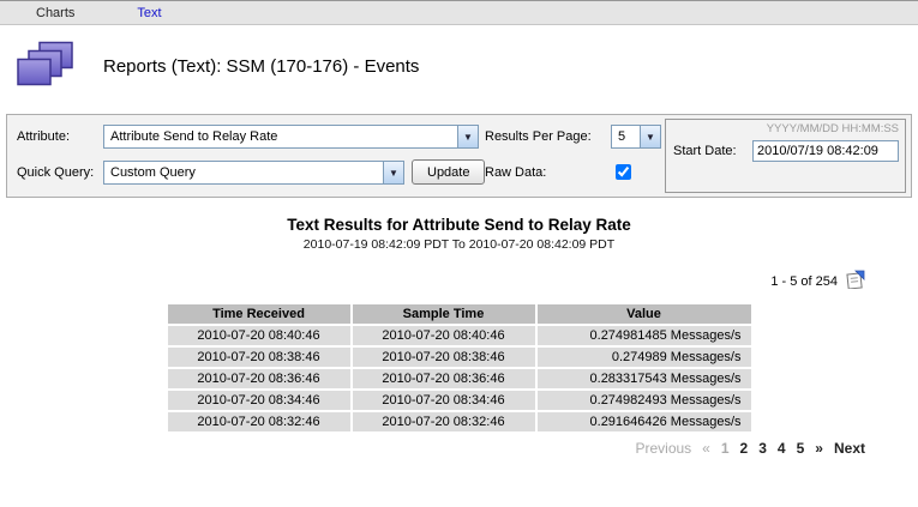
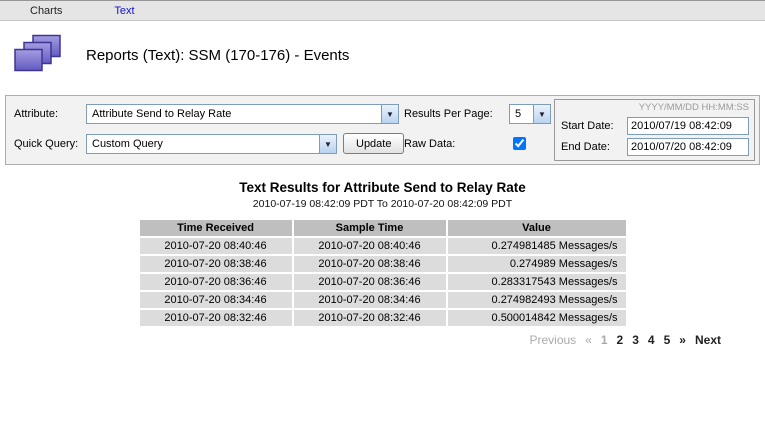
  Charts
  Text
  Reports (Text): SSM (170-176) - Events
  Attribute:
  Attribute Send to Relay Rate
  ▼
  Results Per Page:
  5
  ▼
  Quick Query:
  Custom Query
  ▼
  Update
  Raw Data:
  YYYY/MM/DD HH:MM:SS
  Start Date:
  2010/07/19 08:42:09
+ End Date:
+ 2010/07/20 08:42:09
  Text Results for Attribute Send to Relay Rate
  2010-07-19 08:42:09 PDT To 2010-07-20 08:42:09 PDT
- 1 - 5 of 254
  Time Received	Sample Time	Value
  2010-07-20 08:40:46	2010-07-20 08:40:46	0.274981485 Messages/s
  2010-07-20 08:38:46	2010-07-20 08:38:46	0.274989 Messages/s
  2010-07-20 08:36:46	2010-07-20 08:36:46	0.283317543 Messages/s
  2010-07-20 08:34:46	2010-07-20 08:34:46	0.274982493 Messages/s
- 2010-07-20 08:32:46	2010-07-20 08:32:46	0.291646426 Messages/s
+ 2010-07-20 08:32:46	2010-07-20 08:32:46	0.500014842 Messages/s
  Previous
  «
  1
  2
  3
  4
  5
  »
  Next
